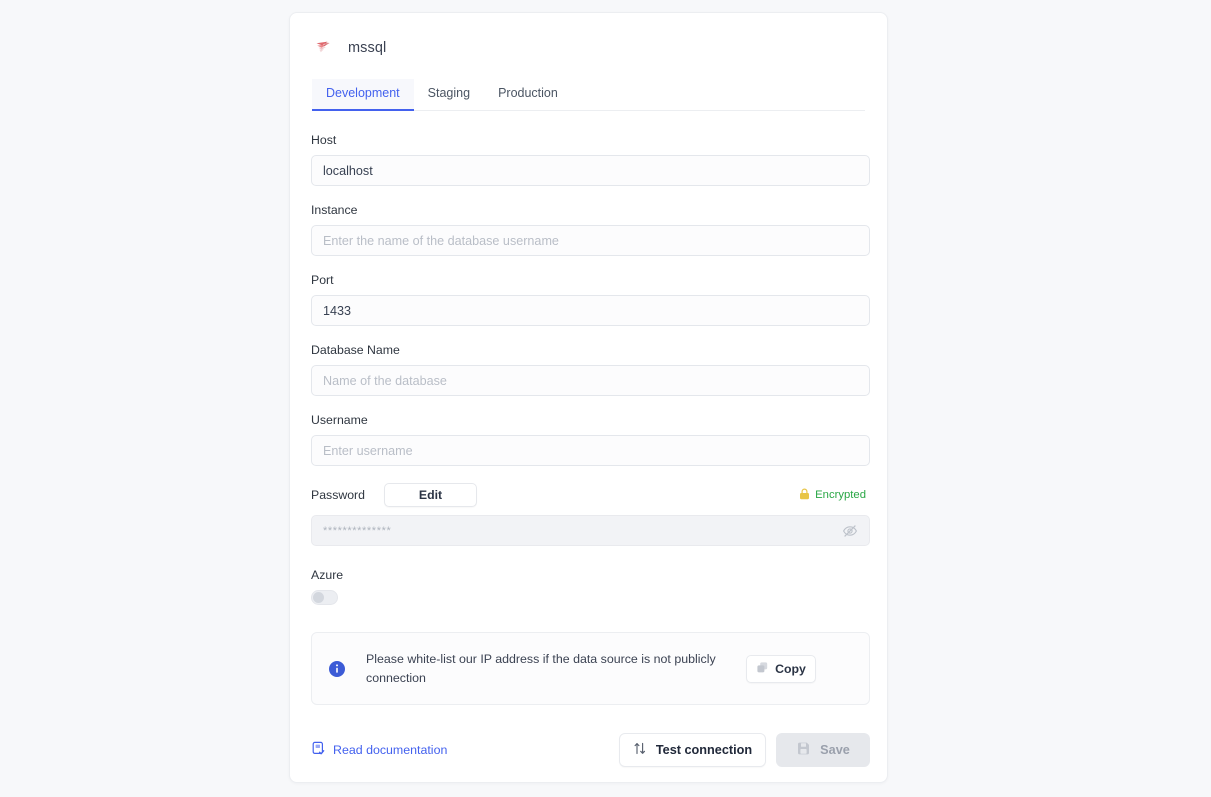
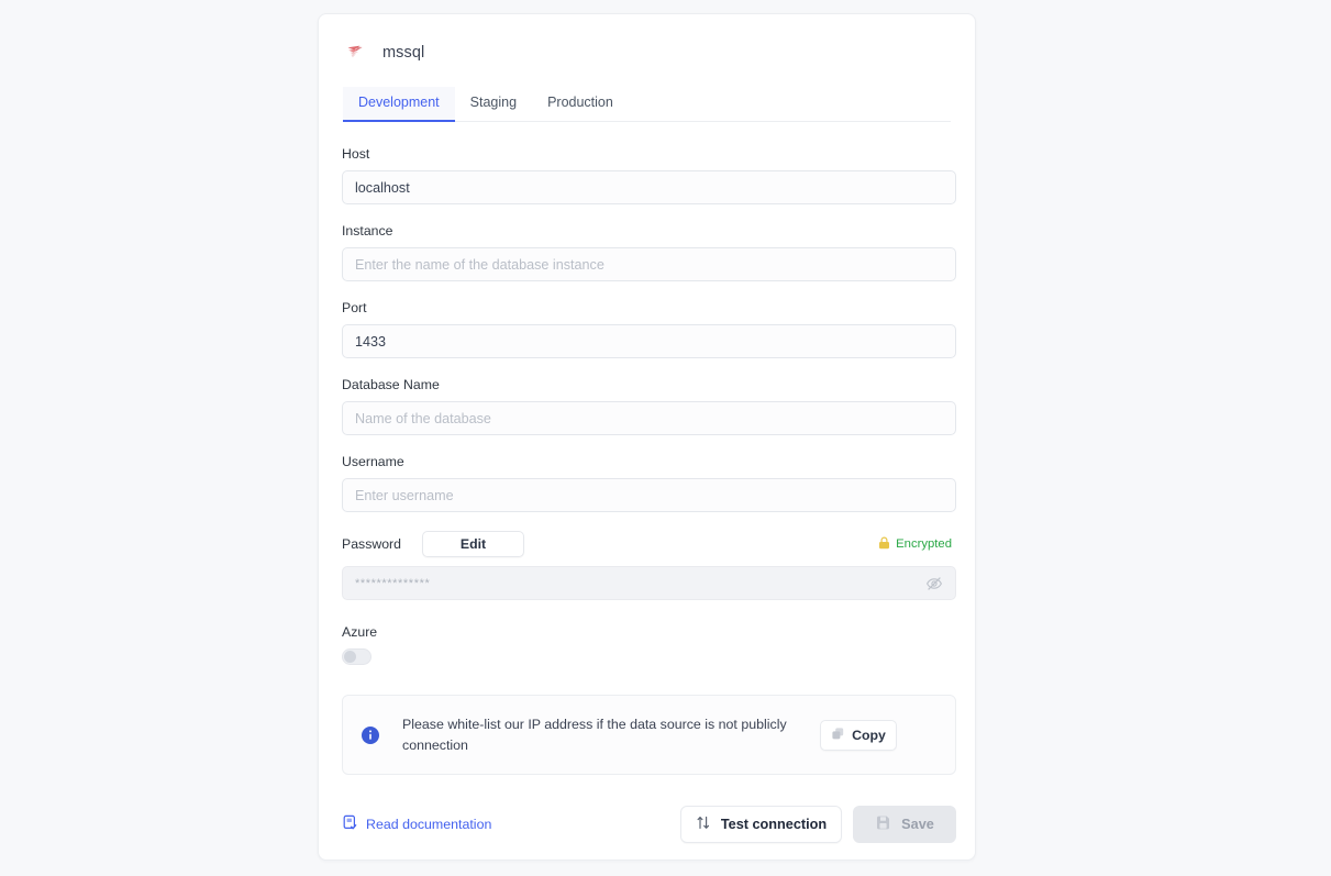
  mssql
  Development
  Staging
  Production
  Host
  localhost
  Instance
- Enter the name of the database username
+ Enter the name of the database instance
  Port
  1433
  Database Name
  Name of the database
  Username
  Enter username
  Password
  Edit
  Encrypted
  **************
  Azure
  Please white-list our IP address if the data source is not publicly connection
  Copy
  Read documentation
  Test connection
  Save
